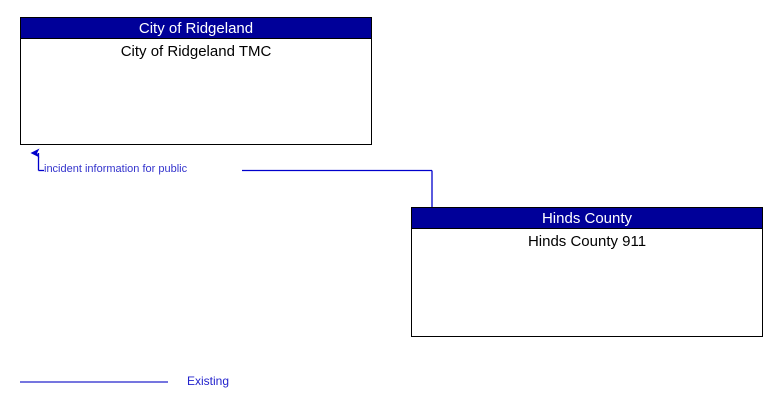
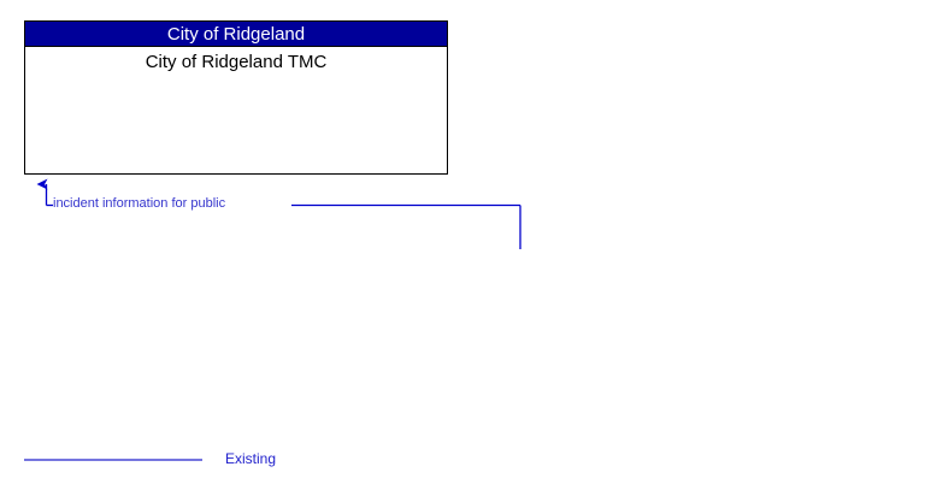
  City of Ridgeland
  City of Ridgeland TMC
- Hinds County
- Hinds County 911
  incident information for public
  Existing
